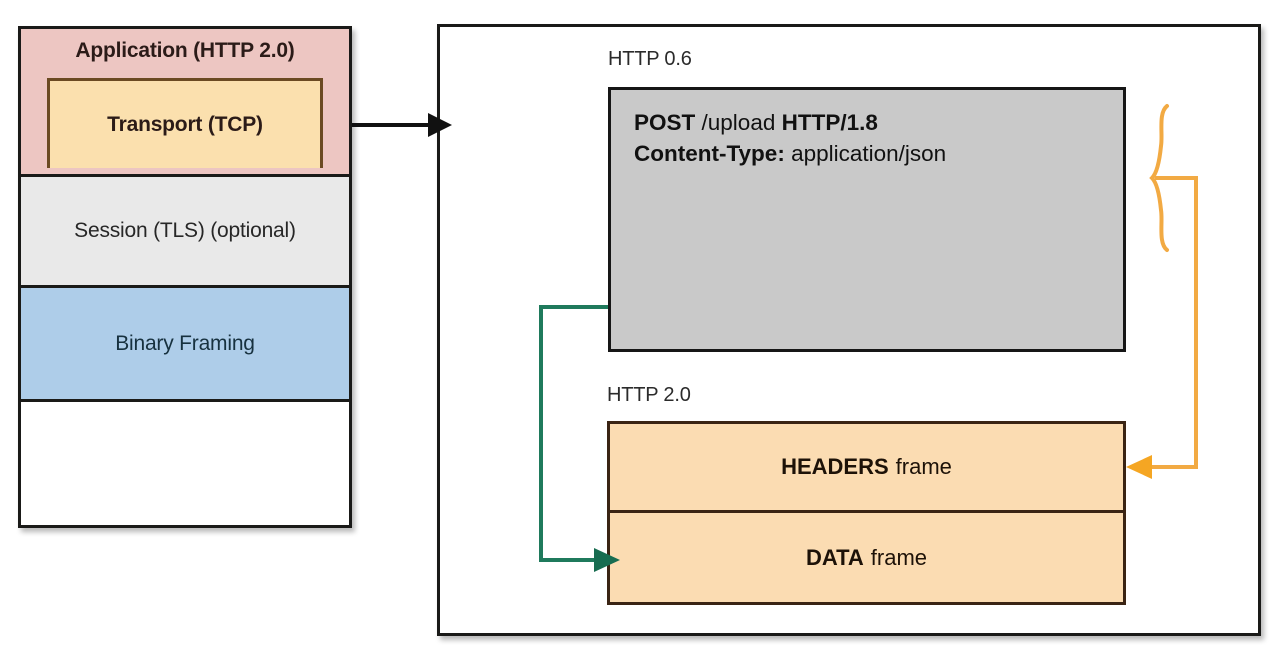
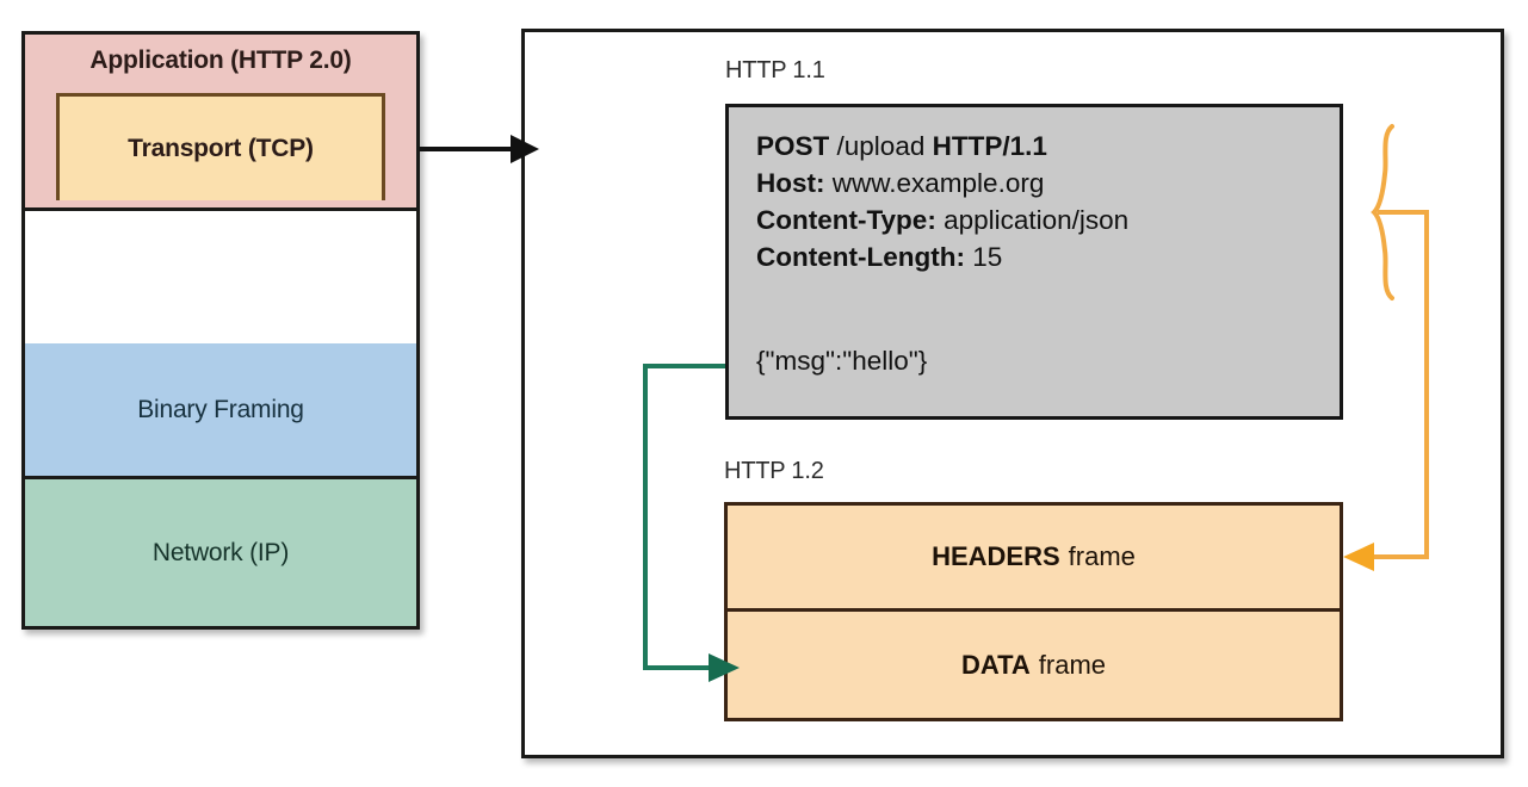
  Application (HTTP 2.0)
  Transport (TCP)
- Session (TLS) (optional)
  Binary Framing
+ Network (IP)
- HTTP 0.6
+ HTTP 1.1
- POST /upload HTTP/1.8
+ POST /upload HTTP/1.1
+ Host: www.example.org
  Content-Type: application/json
+ Content-Length: 15
+ {"msg":"hello"}
- HTTP 2.0
+ HTTP 1.2
  HEADERS
  frame
  DATA
  frame
